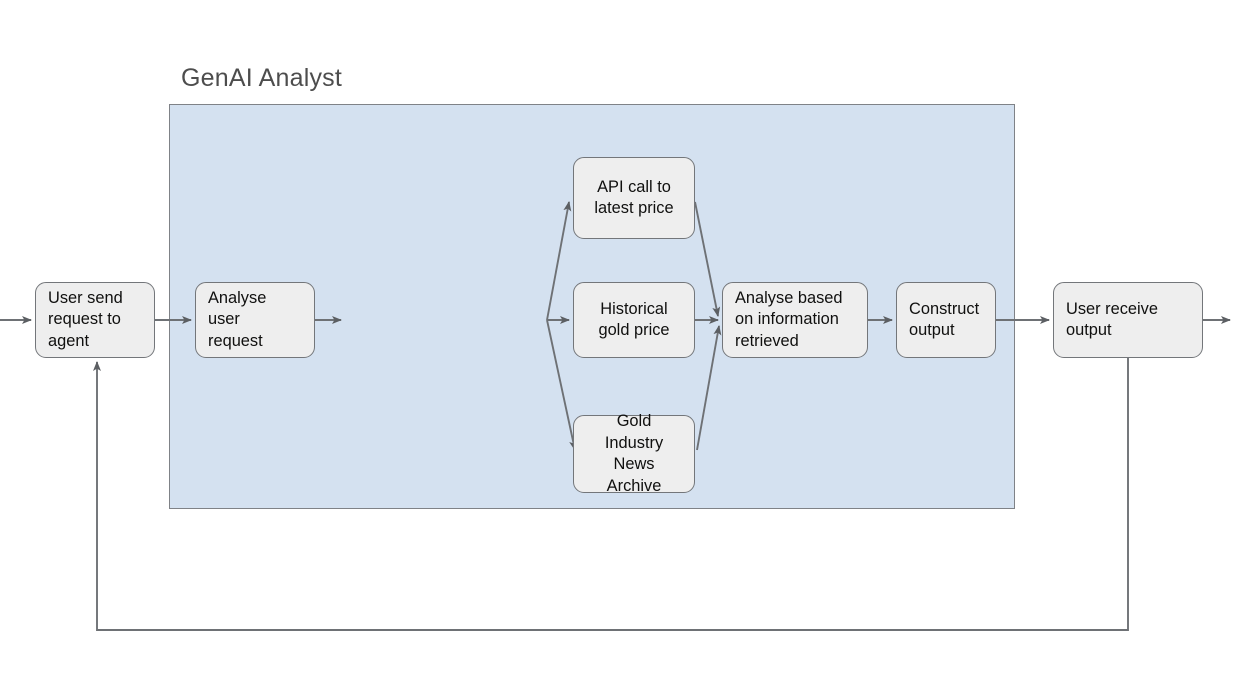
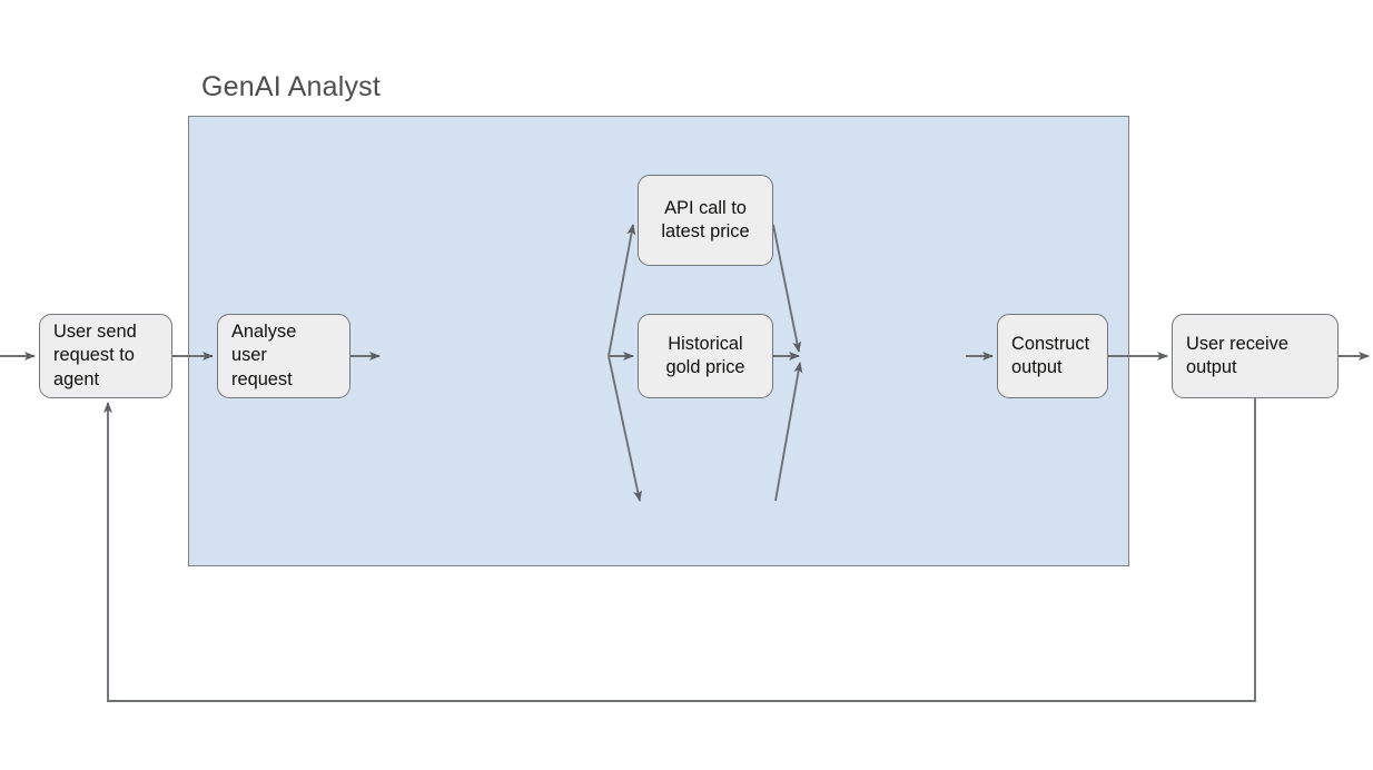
  GenAI Analyst
  User send
  request to
  agent
  Analyse
  user
  request
  API call to
  latest price
  Historical
  gold price
- Gold
- Industry
- News
- Archive
- Analyse based
- on information
- retrieved
  Construct
  output
  User receive
  output
